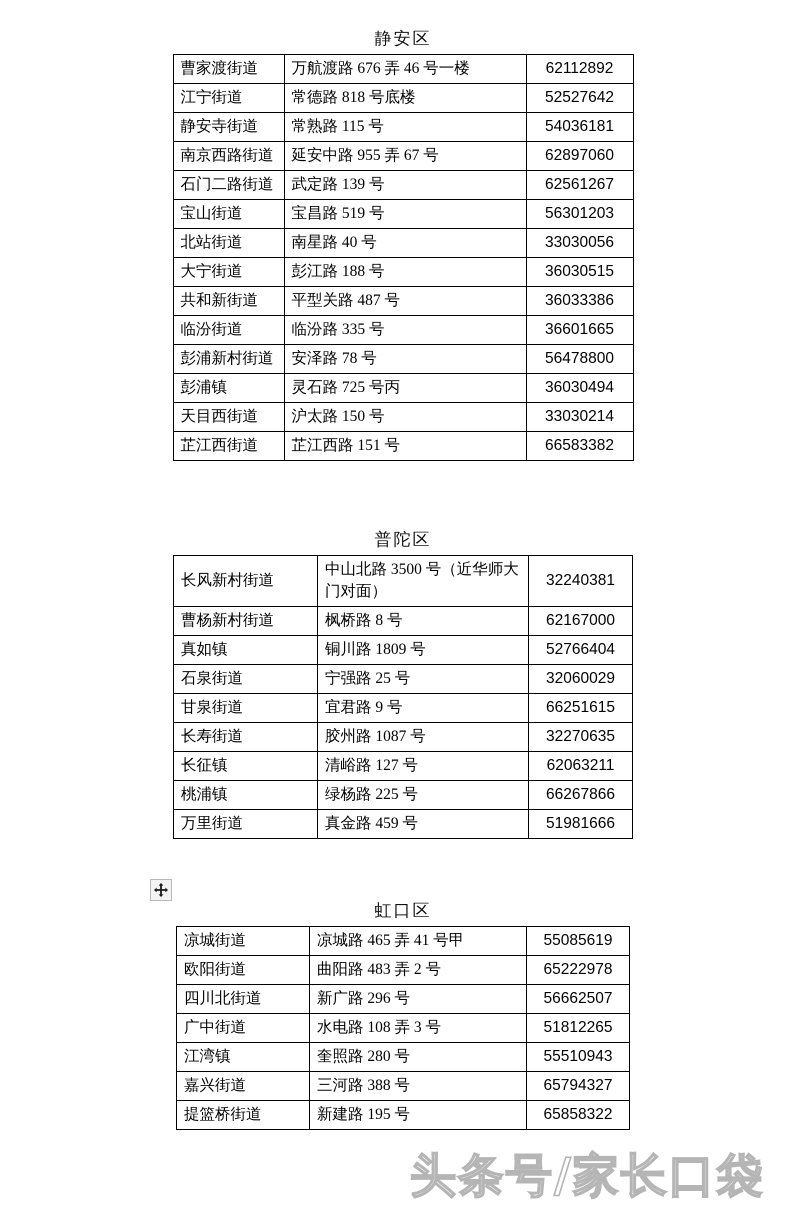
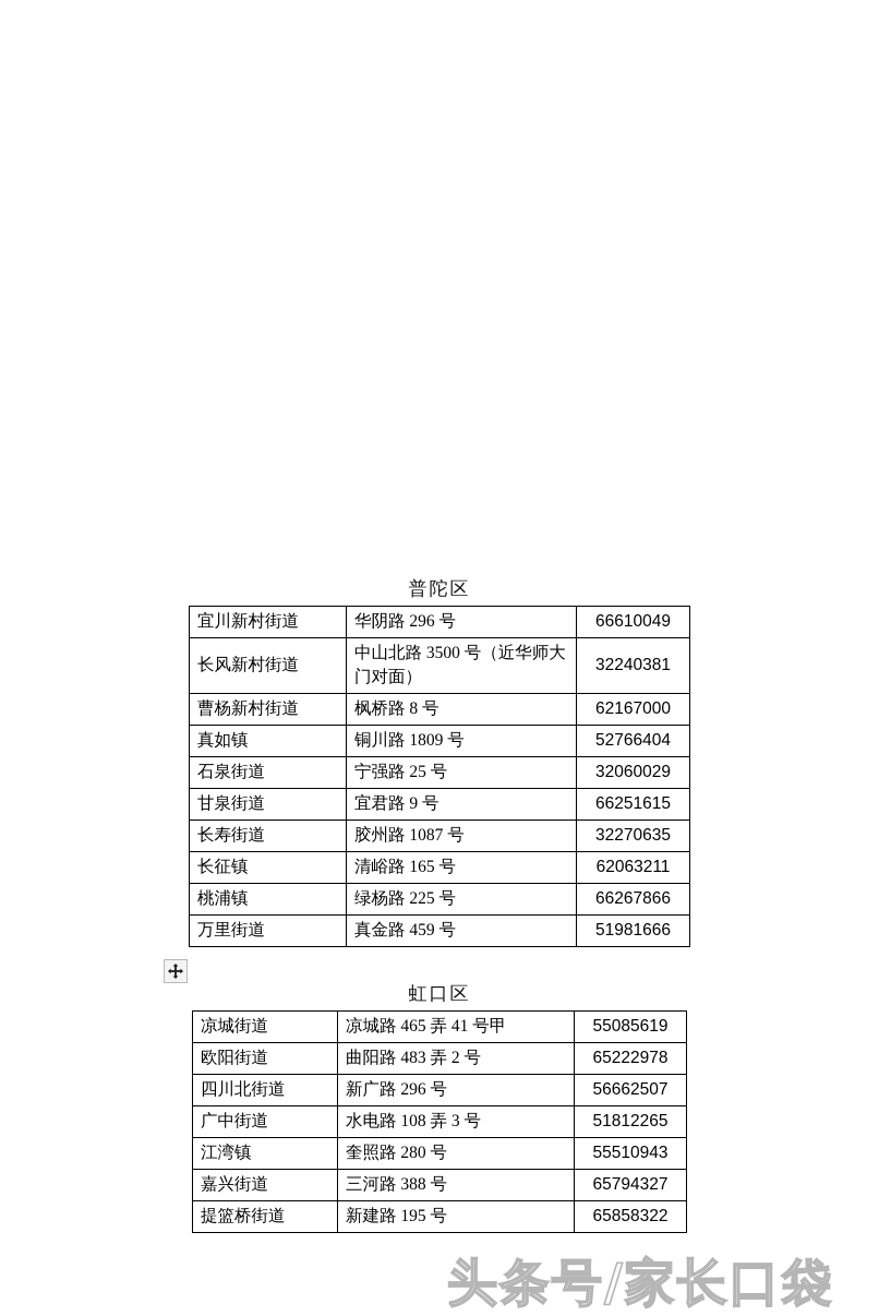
- 静安区
- 曹家渡街道	万航渡路 676 弄 46 号一楼	62112892
- 江宁街道	常德路 818 号底楼	52527642
- 静安寺街道	常熟路 115 号	54036181
- 南京西路街道	延安中路 955 弄 67 号	62897060
- 石门二路街道	武定路 139 号	62561267
- 宝山街道	宝昌路 519 号	56301203
- 北站街道	南星路 40 号	33030056
- 大宁街道	彭江路 188 号	36030515
- 共和新街道	平型关路 487 号	36033386
- 临汾街道	临汾路 335 号	36601665
- 彭浦新村街道	安泽路 78 号	56478800
- 彭浦镇	灵石路 725 号丙	36030494
- 天目西街道	沪太路 150 号	33030214
- 芷江西街道	芷江西路 151 号	66583382
  普陀区
+ 宜川新村街道	华阴路 296 号	66610049
  长风新村街道	中山北路 3500 号（近华师大门对面）	32240381
  曹杨新村街道	枫桥路 8 号	62167000
  真如镇	铜川路 1809 号	52766404
  石泉街道	宁强路 25 号	32060029
  甘泉街道	宜君路 9 号	66251615
  长寿街道	胶州路 1087 号	32270635
- 长征镇	清峪路 127 号	62063211
+ 长征镇	清峪路 165 号	62063211
  桃浦镇	绿杨路 225 号	66267866
  万里街道	真金路 459 号	51981666
  虹口区
  凉城街道	凉城路 465 弄 41 号甲	55085619
  欧阳街道	曲阳路 483 弄 2 号	65222978
  四川北街道	新广路 296 号	56662507
  广中街道	水电路 108 弄 3 号	51812265
  江湾镇	奎照路 280 号	55510943
  嘉兴街道	三河路 388 号	65794327
  提篮桥街道	新建路 195 号	65858322
  头条号/家长口袋
